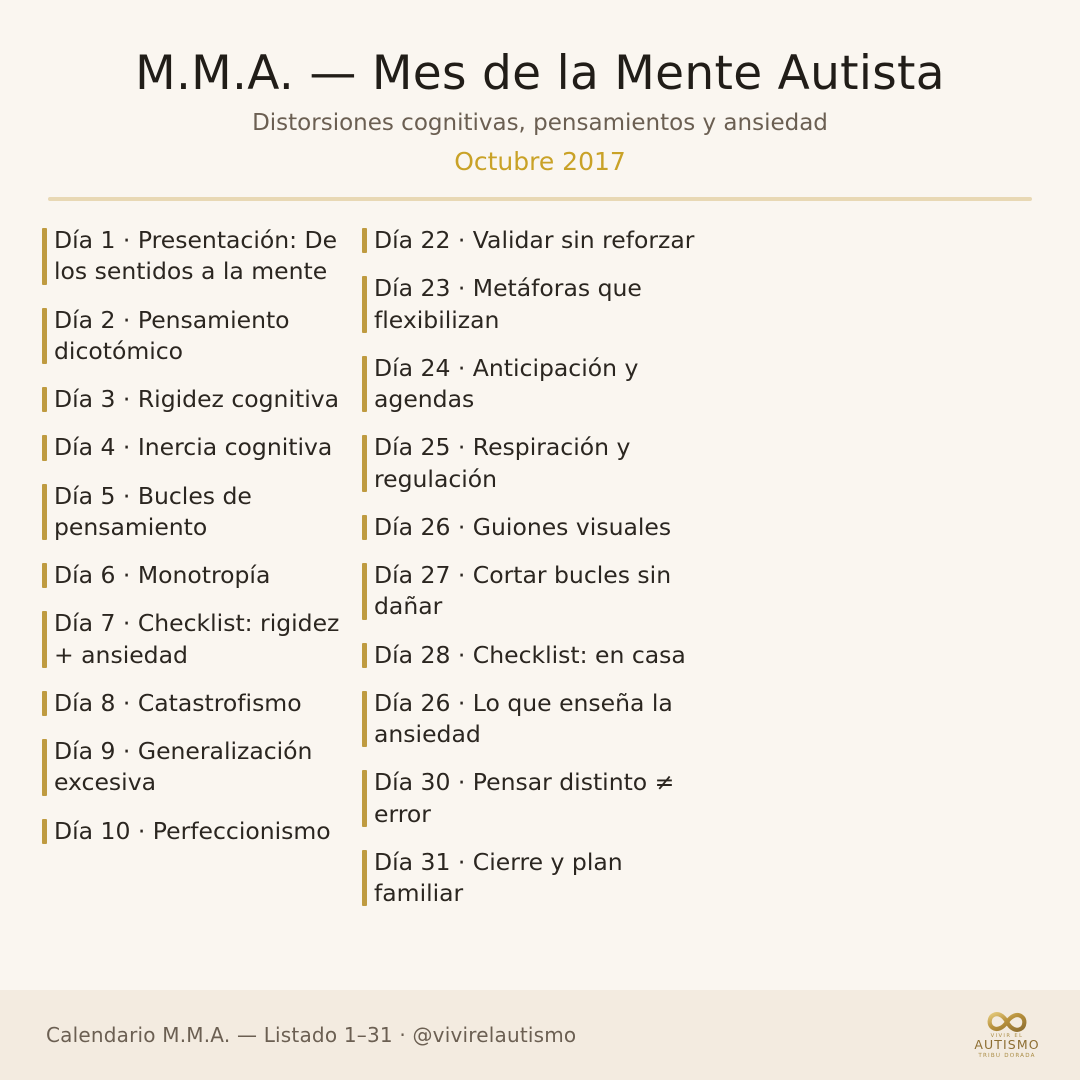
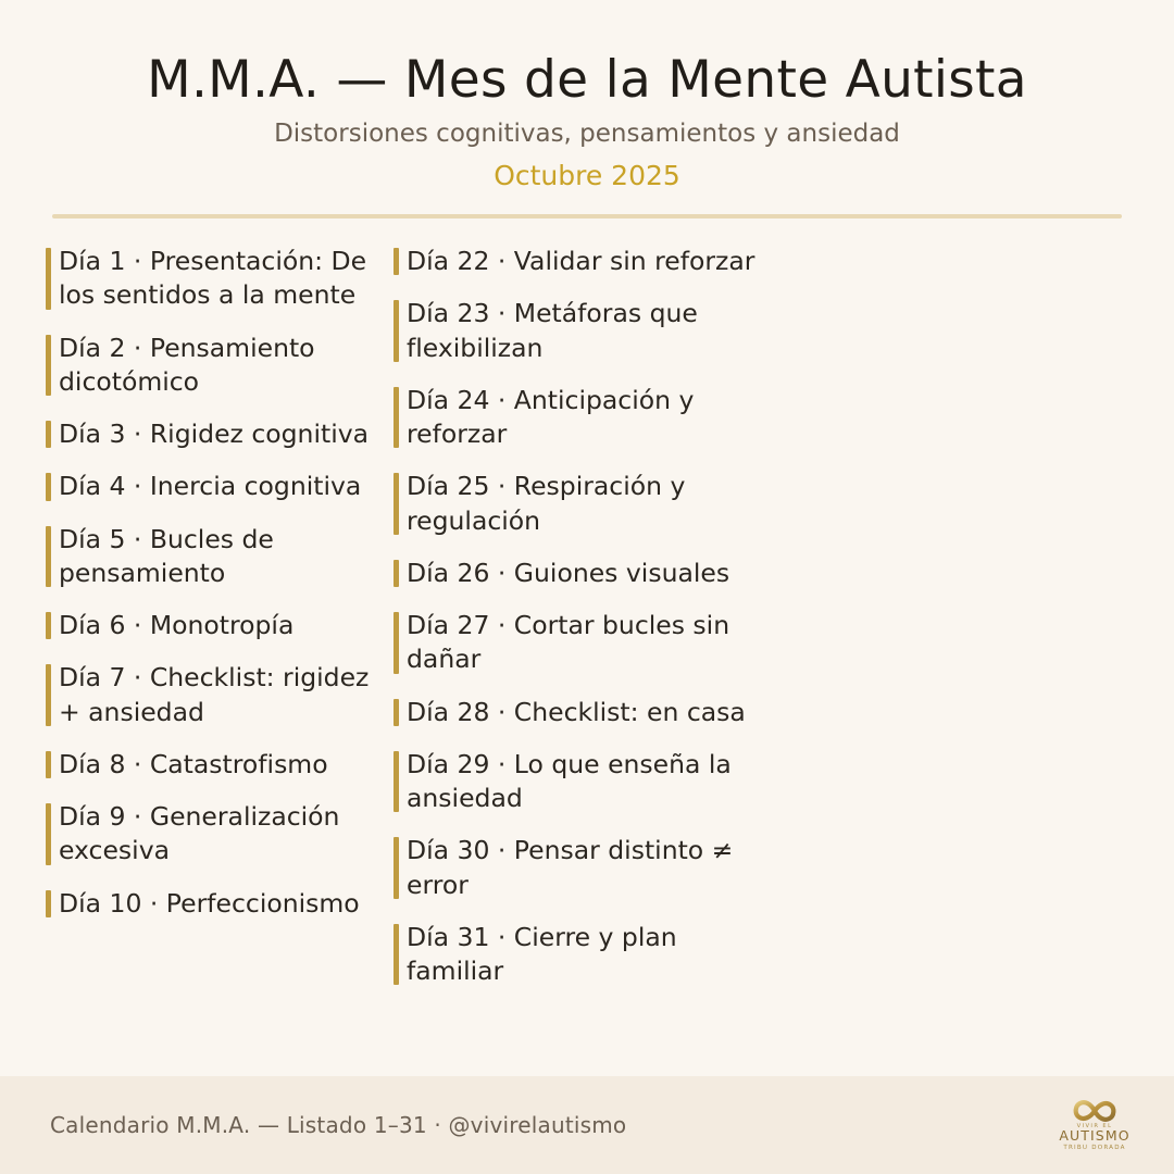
  M.M.A. — Mes de la Mente Autista
  Distorsiones cognitivas, pensamientos y ansiedad
- Octubre 2017
+ Octubre 2025
  Día 1 · Presentación: De los sentidos a la mente
  Día 2 · Pensamiento dicotómico
  Día 3 · Rigidez cognitiva
  Día 4 · Inercia cognitiva
  Día 5 · Bucles de pensamiento
  Día 6 · Monotropía
  Día 7 · Checklist: rigidez + ansiedad
  Día 8 · Catastrofismo
  Día 9 · Generalización excesiva
  Día 10 · Perfeccionismo
  Día 22 · Validar sin reforzar
  Día 23 · Metáforas que flexibilizan
- Día 24 · Anticipación y agendas
+ Día 24 · Anticipación y reforzar
  Día 25 · Respiración y regulación
  Día 26 · Guiones visuales
  Día 27 · Cortar bucles sin dañar
  Día 28 · Checklist: en casa
- Día 26 · Lo que enseña la ansiedad
+ Día 29 · Lo que enseña la ansiedad
  Día 30 · Pensar distinto ≠ error
  Día 31 · Cierre y plan familiar
  Calendario M.M.A. — Listado 1–31 · @vivirelautismo
  AUTISMO
